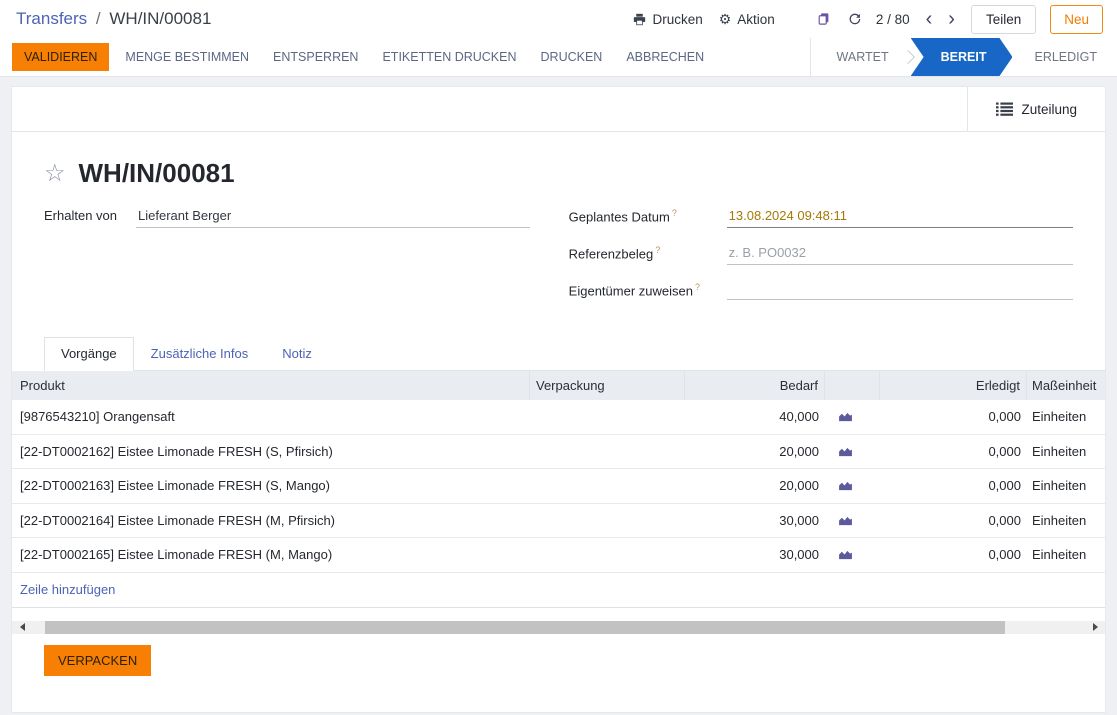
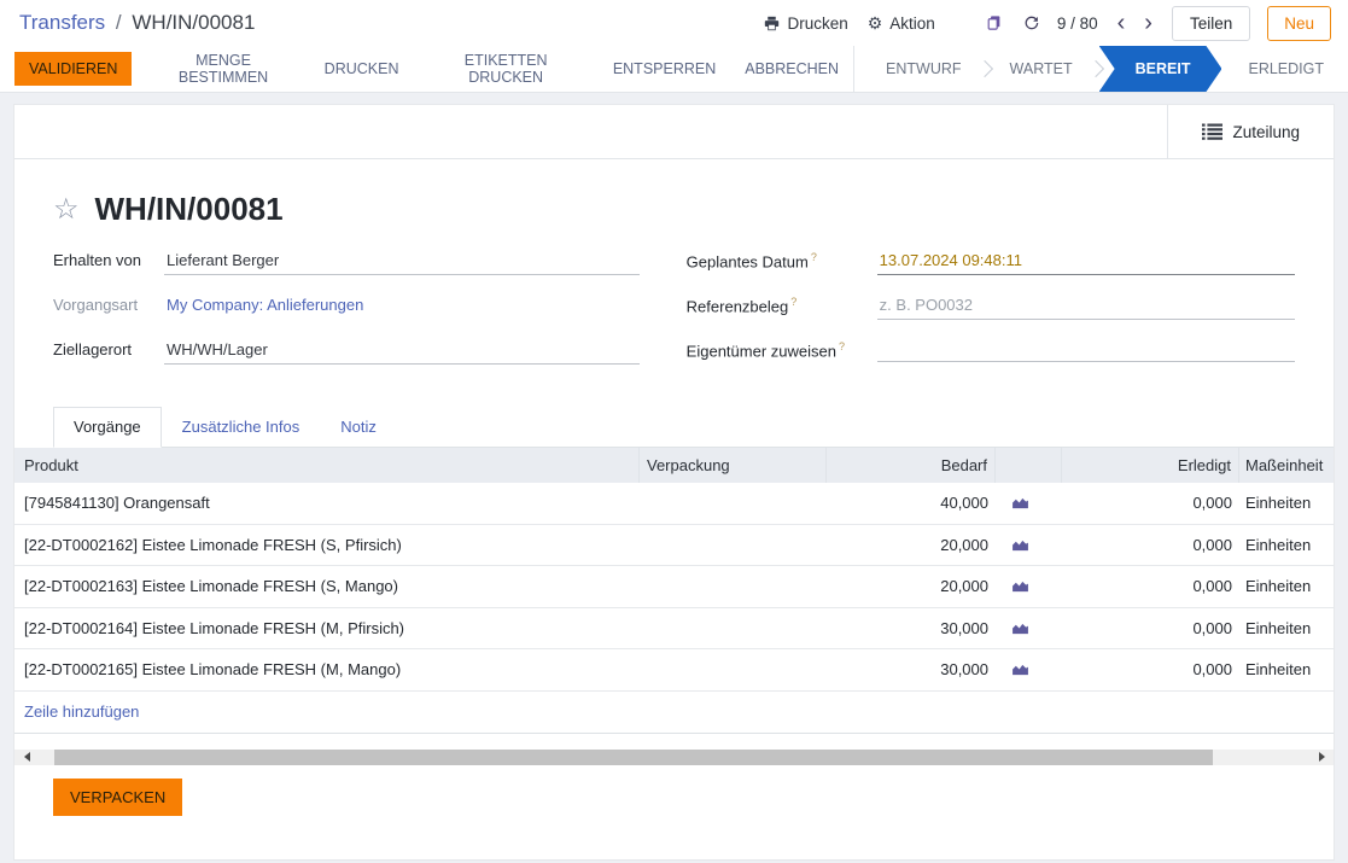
  Transfers / WH/IN/00081
  Drucken
  ⚙
  Aktion
- 2 / 80
+ 9 / 80
  ‹
  ›
  Teilen
  Neu
  VALIDIEREN
  MENGE BESTIMMEN
- ENTSPERREN
+ DRUCKEN
  ETIKETTEN DRUCKEN
- DRUCKEN
+ ENTSPERREN
  ABBRECHEN
+ ENTWURF
  WARTET
  BEREIT
  ERLEDIGT
  Zuteilung
  ☆
  WH/IN/00081
  Erhalten von
  Lieferant Berger
+ Vorgangsart
+ My Company: Anlieferungen
+ Ziellagerort
+ WH/WH/Lager
  Geplantes Datum ?
- 13.08.2024 09:48:11
+ 13.07.2024 09:48:11
  Referenzbeleg ?
  z. B. PO0032
  Eigentümer zuweisen ?
  Vorgänge
  Zusätzliche Infos
  Notiz
  Produkt
  Verpackung
  Bedarf
  Erledigt
  Maßeinheit
- [9876543210] Orangensaft
+ [7945841130] Orangensaft
  40,000
  0,000
  Einheiten
  [22-DT0002162] Eistee Limonade FRESH (S, Pfirsich)
  20,000
  0,000
  Einheiten
  [22-DT0002163] Eistee Limonade FRESH (S, Mango)
  20,000
  0,000
  Einheiten
  [22-DT0002164] Eistee Limonade FRESH (M, Pfirsich)
  30,000
  0,000
  Einheiten
  [22-DT0002165] Eistee Limonade FRESH (M, Mango)
  30,000
  0,000
  Einheiten
  Zeile hinzufügen
  VERPACKEN
